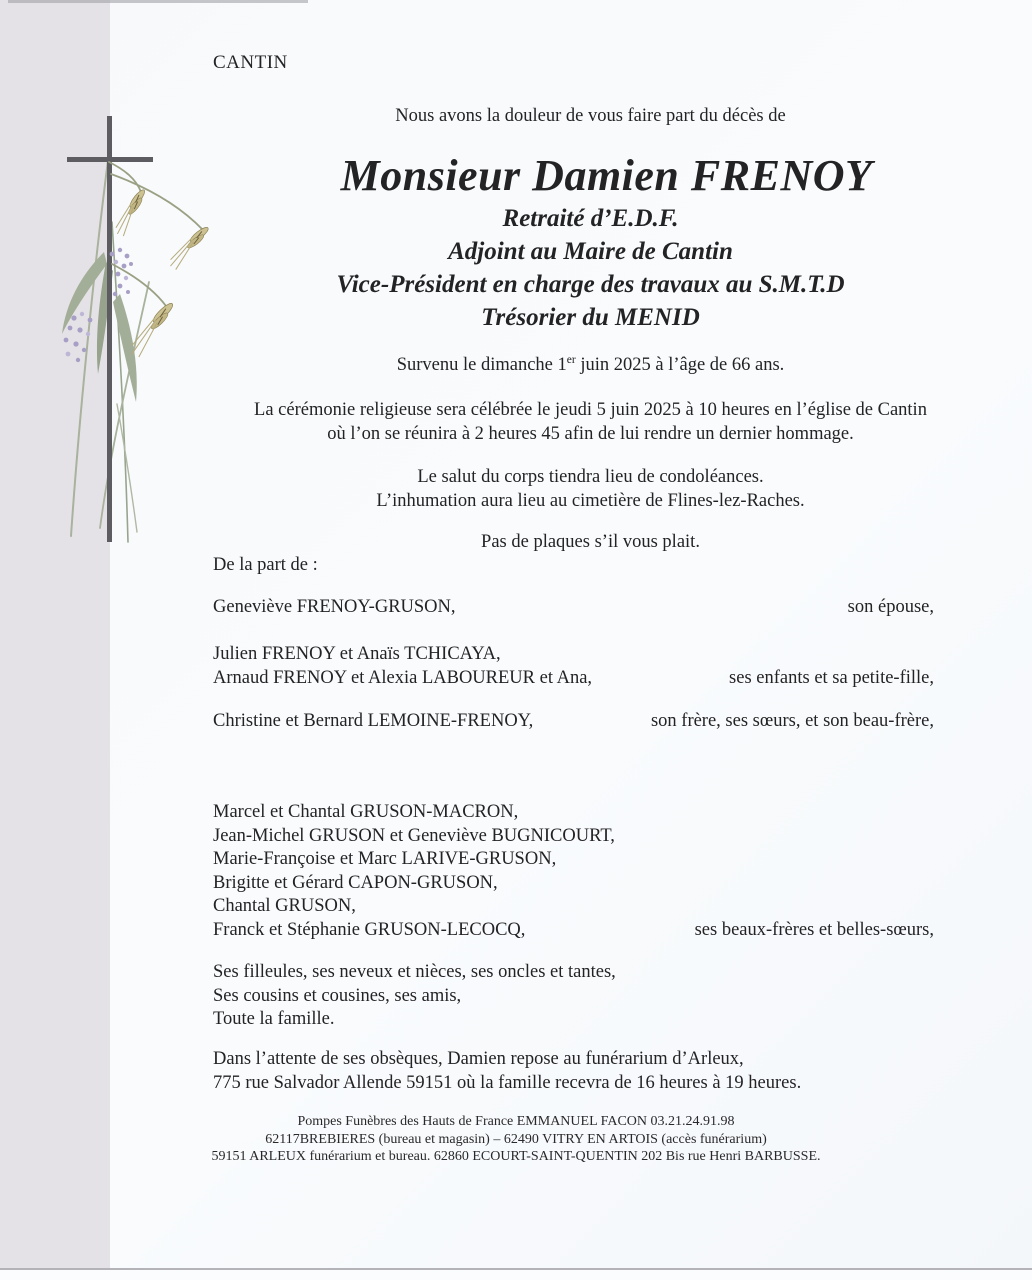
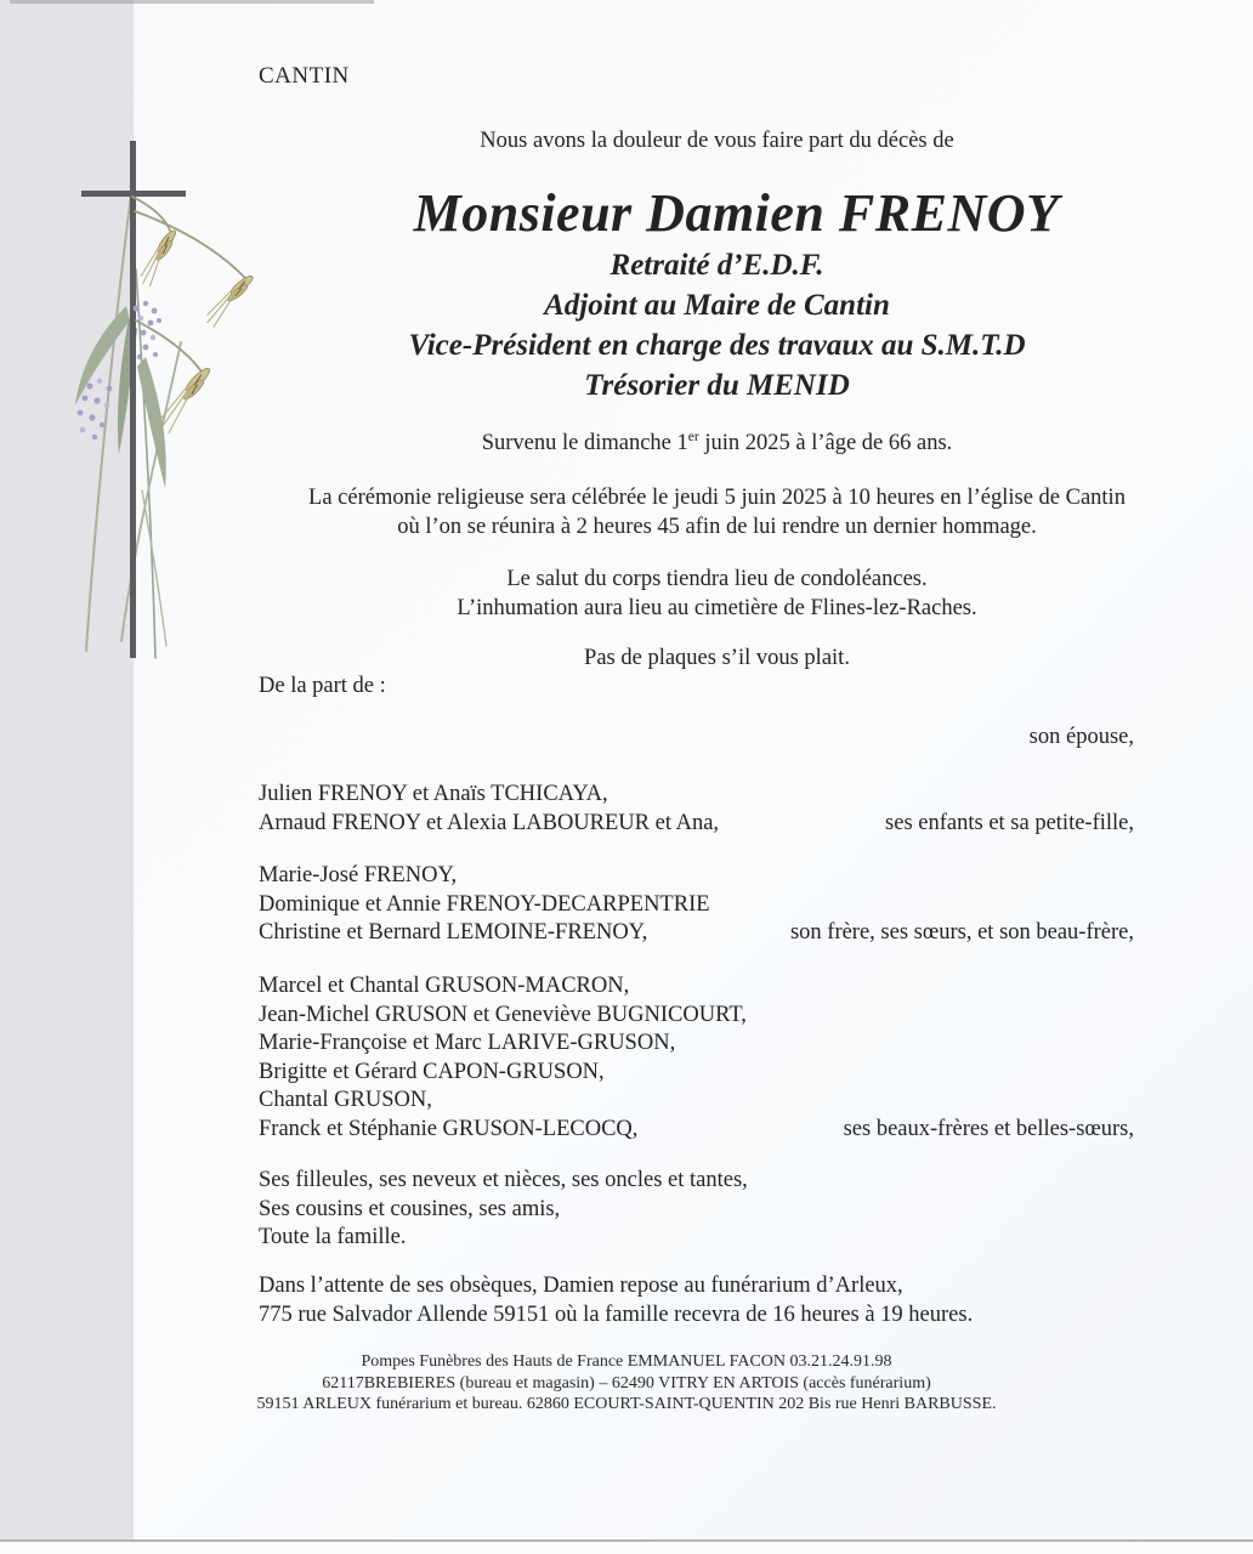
  CANTIN
  Nous avons la douleur de vous faire part du décès de
  Monsieur Damien FRENOY
  Retraité d’E.D.F.
  Adjoint au Maire de Cantin
  Vice-Président en charge des travaux au S.M.T.D
  Trésorier du MENID
  Survenu le dimanche 1er juin 2025 à l’âge de 66 ans.
  La cérémonie religieuse sera célébrée le jeudi 5 juin 2025 à 10 heures en l’église de Cantin
  où l’on se réunira à 2 heures 45 afin de lui rendre un dernier hommage.
  Le salut du corps tiendra lieu de condoléances.
  L’inhumation aura lieu au cimetière de Flines-lez-Raches.
  Pas de plaques s’il vous plait.
  De la part de :
- Geneviève FRENOY-GRUSON,
  son épouse,
  Julien FRENOY et Anaïs TCHICAYA,
  Arnaud FRENOY et Alexia LABOUREUR et Ana,
  ses enfants et sa petite-fille,
+ Marie-José FRENOY,
+ Dominique et Annie FRENOY-DECARPENTRIE
  Christine et Bernard LEMOINE-FRENOY,
  son frère, ses sœurs, et son beau-frère,
  Marcel et Chantal GRUSON-MACRON,
  Jean-Michel GRUSON et Geneviève BUGNICOURT,
  Marie-Françoise et Marc LARIVE-GRUSON,
  Brigitte et Gérard CAPON-GRUSON,
  Chantal GRUSON,
  Franck et Stéphanie GRUSON-LECOCQ,
  ses beaux-frères et belles-sœurs,
  Ses filleules, ses neveux et nièces, ses oncles et tantes,
  Ses cousins et cousines, ses amis,
  Toute la famille.
  Dans l’attente de ses obsèques, Damien repose au funérarium d’Arleux,
  775 rue Salvador Allende 59151 où la famille recevra de 16 heures à 19 heures.
  Pompes Funèbres des Hauts de France EMMANUEL FACON 03.21.24.91.98
  62117BREBIERES (bureau et magasin) – 62490 VITRY EN ARTOIS (accès funérarium)
  59151 ARLEUX funérarium et bureau. 62860 ECOURT-SAINT-QUENTIN 202 Bis rue Henri BARBUSSE.
